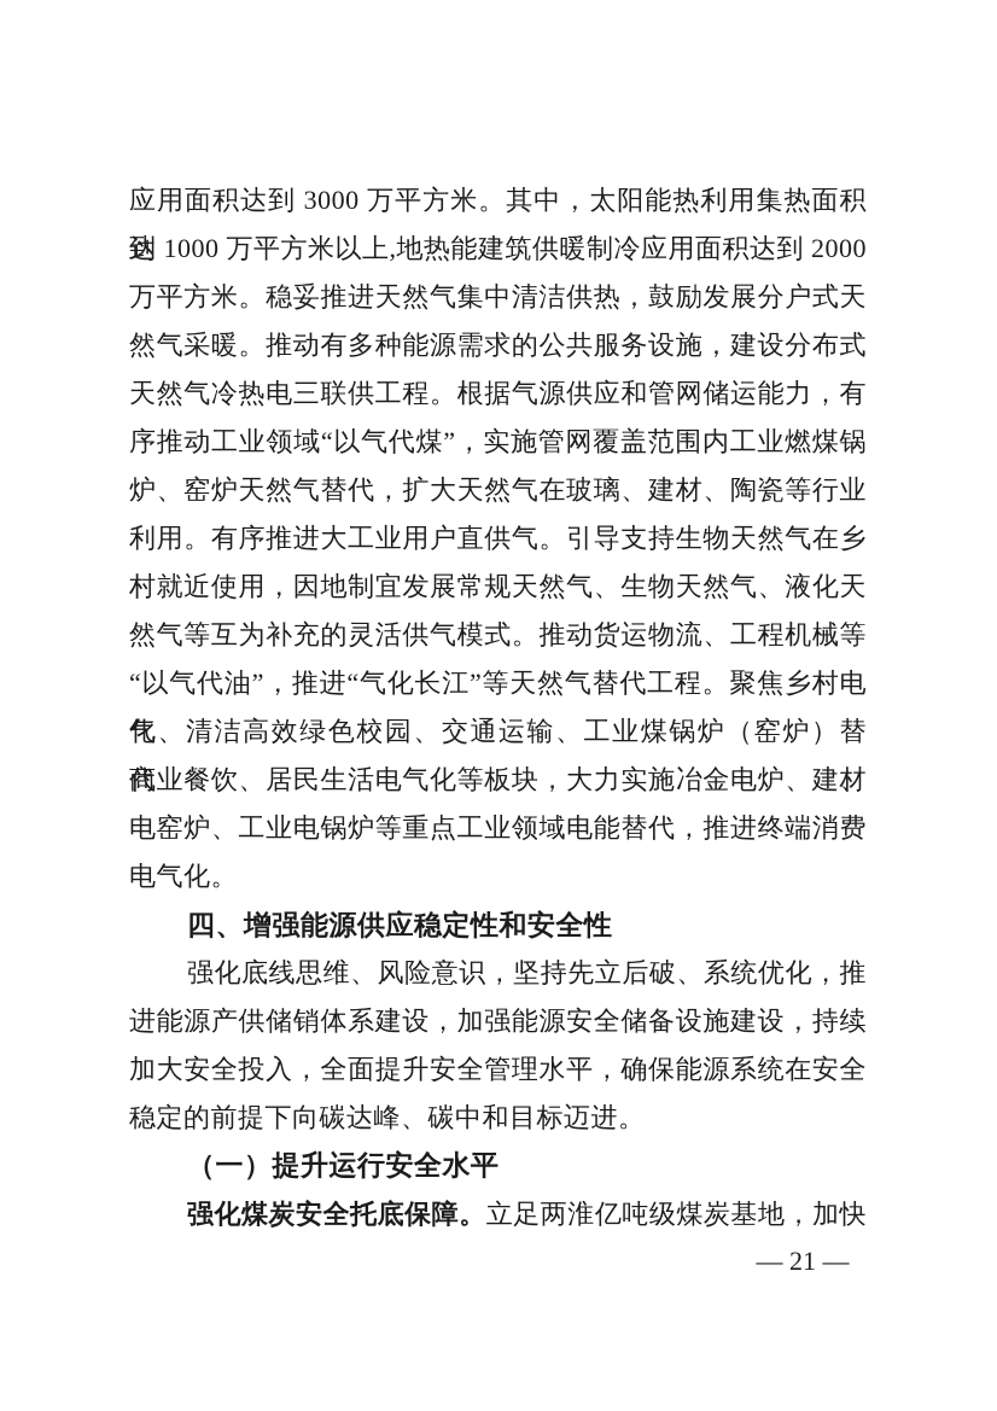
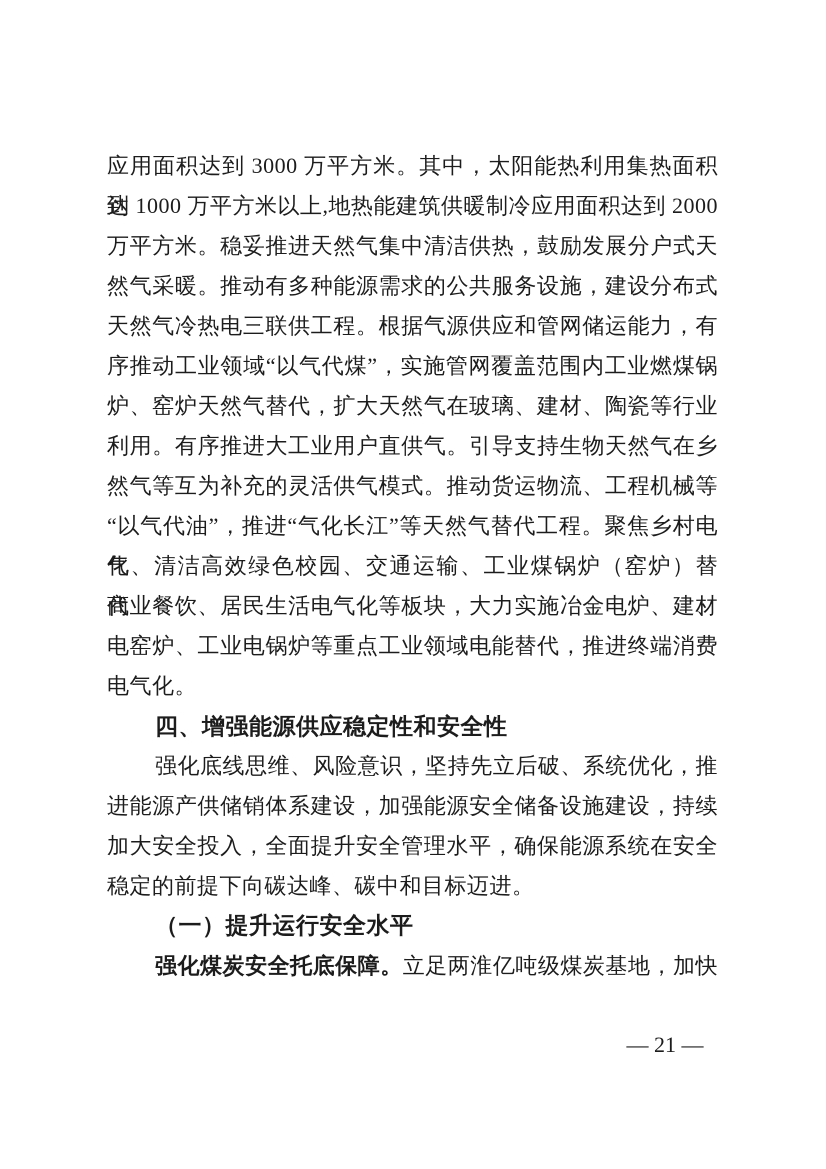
  应用面积达到 3000 万平方米。其中，太阳能热利用集热面积达
  到 1000 万平方米以上,地热能建筑供暖制冷应用面积达到 2000
  万平方米。稳妥推进天然气集中清洁供热，鼓励发展分户式天
  然气采暖。推动有多种能源需求的公共服务设施，建设分布式
  天然气冷热电三联供工程。根据气源供应和管网储运能力，有
  序推动工业领域“以气代煤”，实施管网覆盖范围内工业燃煤锅
  炉、窑炉天然气替代，扩大天然气在玻璃、建材、陶瓷等行业
  利用。有序推进大工业用户直供气。引导支持生物天然气在乡
- 村就近使用，因地制宜发展常规天然气、生物天然气、液化天
  然气等互为补充的灵活供气模式。推动货运物流、工程机械等
  “以气代油”，推进“气化长江”等天然气替代工程。聚焦乡村电气
  化、清洁高效绿色校园、交通运输、工业煤锅炉（窑炉）替代、
  商业餐饮、居民生活电气化等板块，大力实施冶金电炉、建材
  电窑炉、工业电锅炉等重点工业领域电能替代，推进终端消费
  电气化。
  四、增强能源供应稳定性和安全性
  强化底线思维、风险意识，坚持先立后破、系统优化，推
  进能源产供储销体系建设，加强能源安全储备设施建设，持续
  加大安全投入，全面提升安全管理水平，确保能源系统在安全
  稳定的前提下向碳达峰、碳中和目标迈进。
  （一）提升运行安全水平
  强化煤炭安全托底保障。立足两淮亿吨级煤炭基地，加快
  — 21 —
